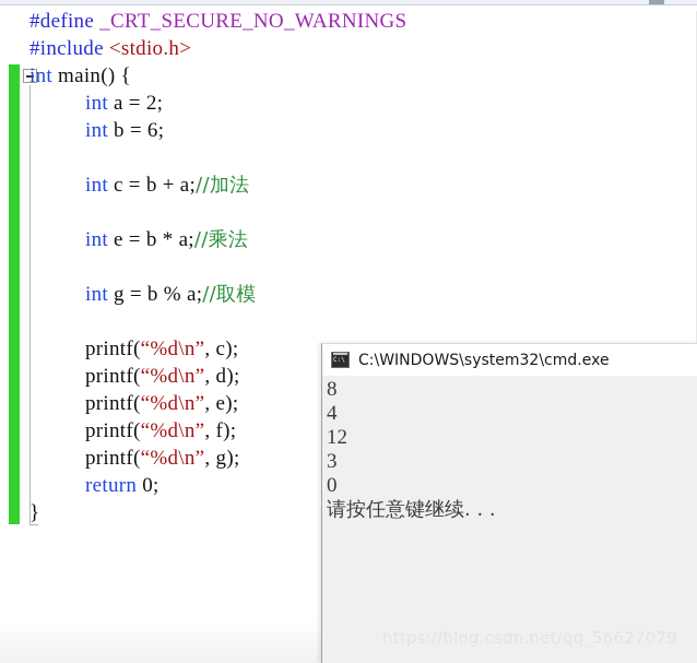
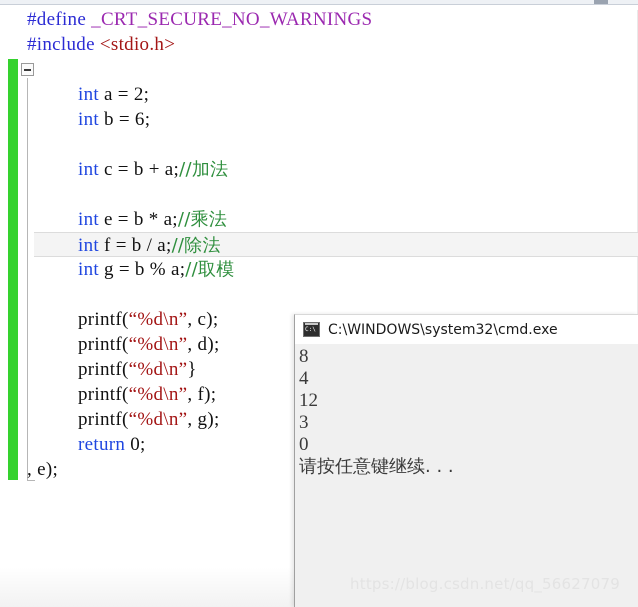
  #define _CRT_SECURE_NO_WARNINGS
  #include <stdio.h>
- int main() {
  int a = 2;
  int b = 6;
  int c = b + a;//加法
  int e = b * a;//乘法
+ int f = b / a;//除法
  int g = b % a;//取模
  printf(“%d\n”, c);
  printf(“%d\n”, d);
- printf(“%d\n”, e);
+ printf(“%d\n”}
  printf(“%d\n”, f);
  printf(“%d\n”, g);
  return 0;
- }
+ , e);
  C:\WINDOWS\system32\cmd.exe
  8
  4
  12
  3
  0
  请按任意键继续. . .
